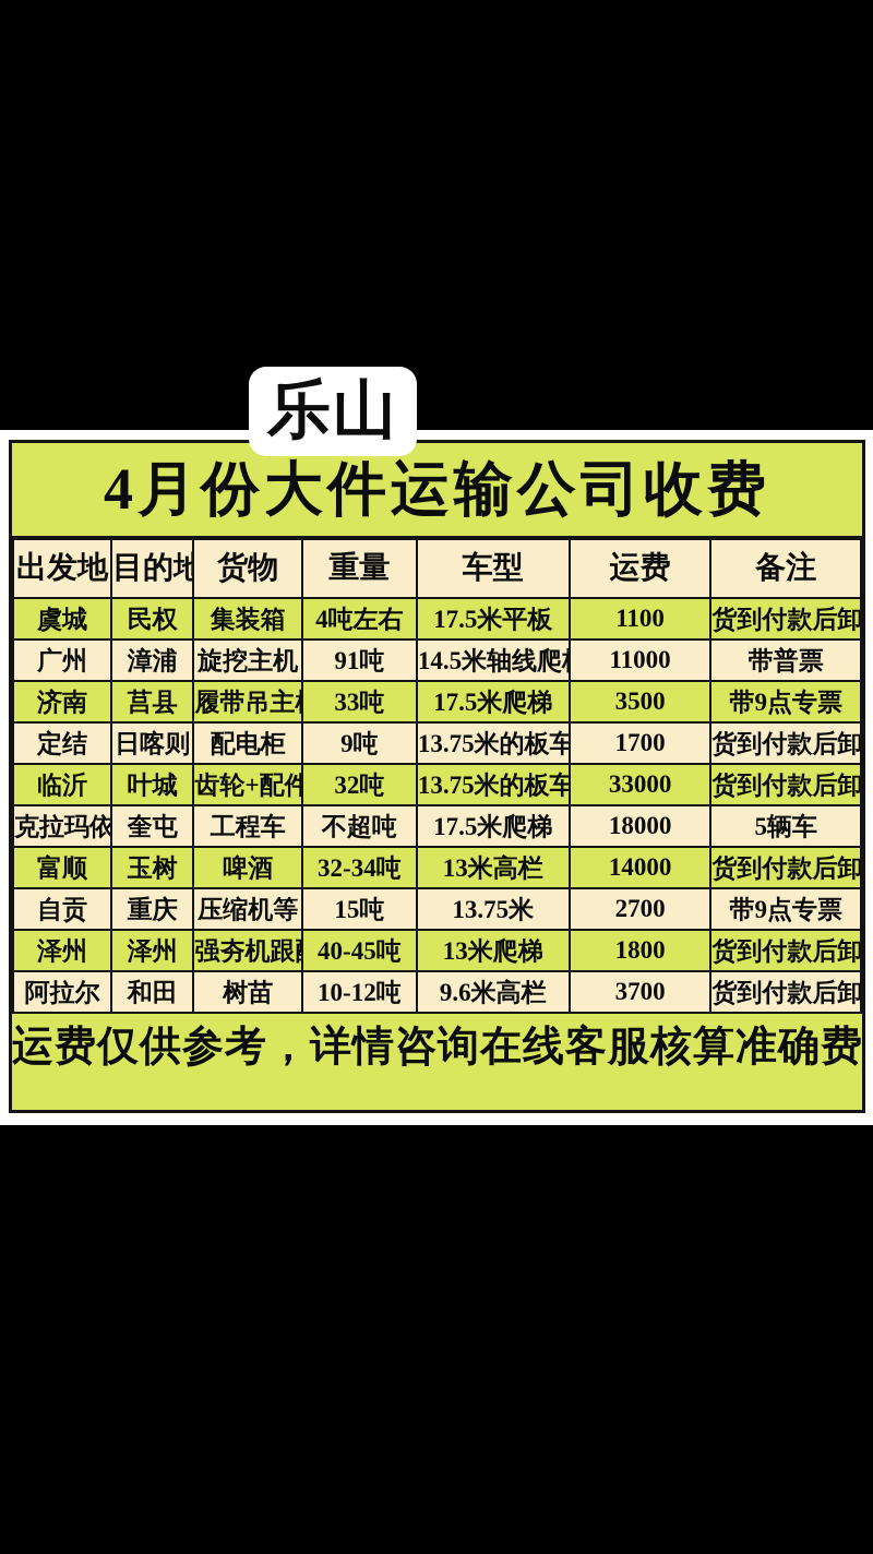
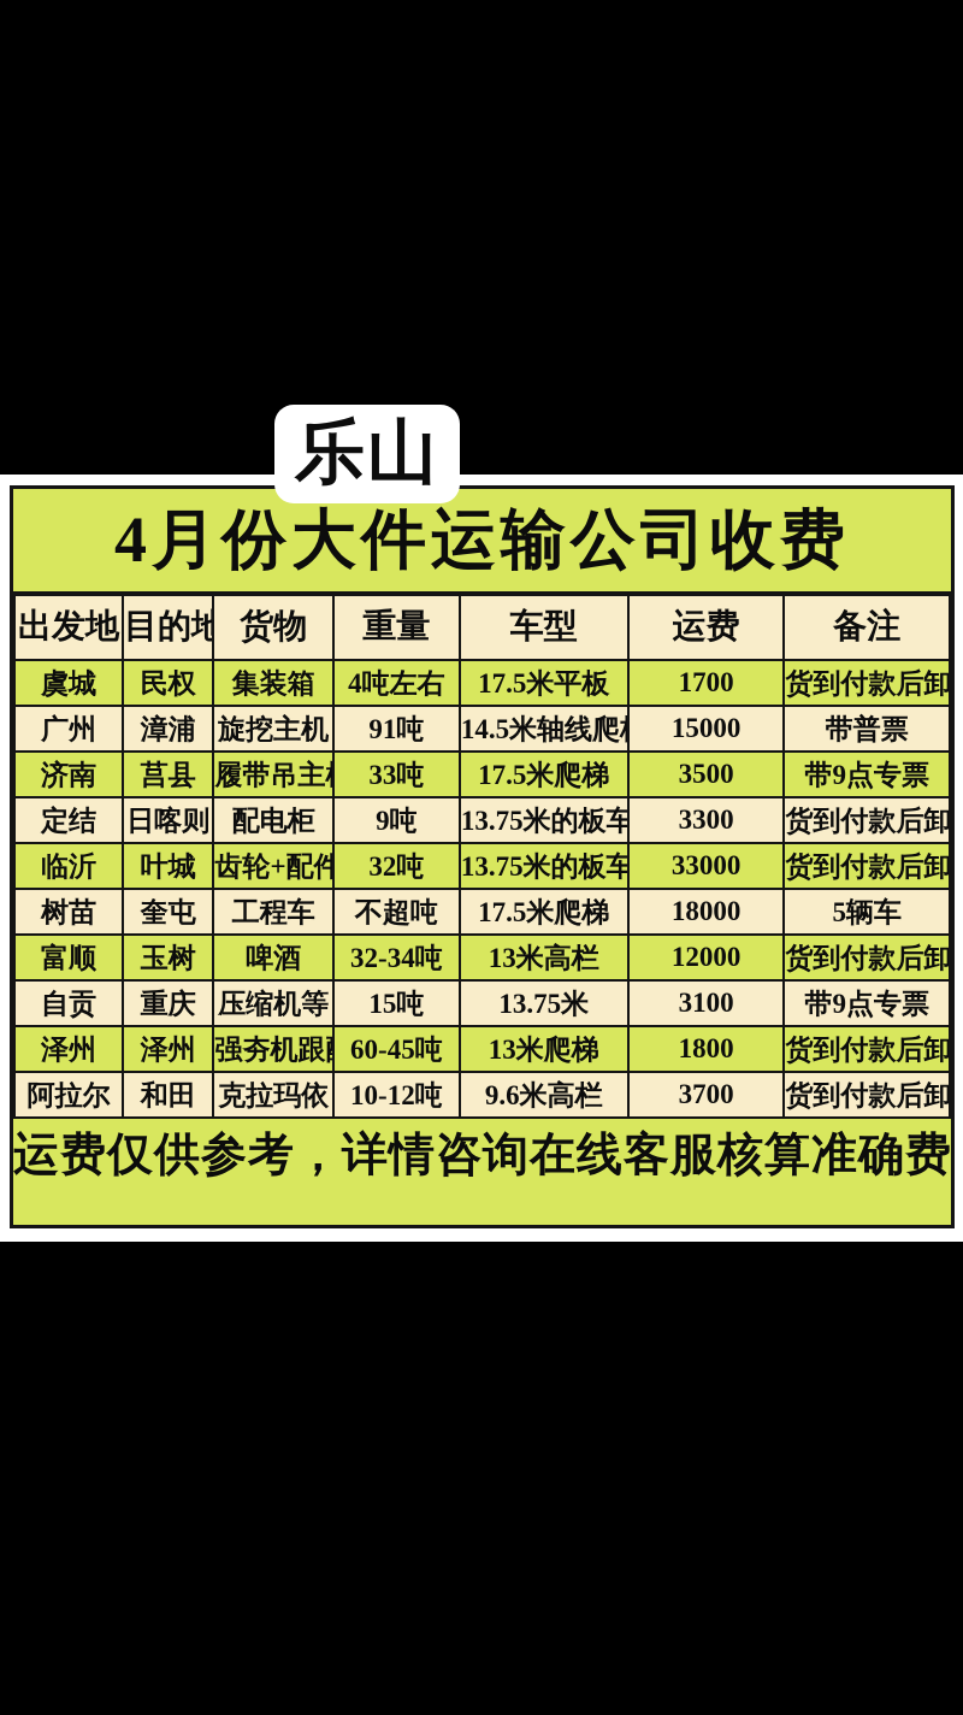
  乐山
  4月份大件运输公司收费
  出发地	目的地	货物	重量	车型	运费	备注
- 虞城	民权	集装箱	4吨左右	17.5米平板	1100	货到付款后卸
+ 虞城	民权	集装箱	4吨左右	17.5米平板	1700	货到付款后卸
- 广州	漳浦	旋挖主机	91吨	14.5米轴线爬	11000	带普票
+ 广州	漳浦	旋挖主机	91吨	14.5米轴线爬	15000	带普票
  济南	莒县	履带吊主	33吨	17.5米爬梯	3500	带9点专票
- 定结	日喀则	配电柜	9吨	13.75米的板车	1700	货到付款后卸
+ 定结	日喀则	配电柜	9吨	13.75米的板车	3300	货到付款后卸
  临沂	叶城	齿轮+配件	32吨	13.75米的板车	33000	货到付款后卸
- 克拉玛依	奎屯	工程车	不超吨	17.5米爬梯	18000	5辆车
+ 树苗	奎屯	工程车	不超吨	17.5米爬梯	18000	5辆车
- 富顺	玉树	啤酒	32-34吨	13米高栏	14000	货到付款后卸
+ 富顺	玉树	啤酒	32-34吨	13米高栏	12000	货到付款后卸
- 自贡	重庆	压缩机等	15吨	13.75米	2700	带9点专票
+ 自贡	重庆	压缩机等	15吨	13.75米	3100	带9点专票
- 泽州	泽州	强夯机跟	40-45吨	13米爬梯	1800	货到付款后卸
+ 泽州	泽州	强夯机跟	60-45吨	13米爬梯	1800	货到付款后卸
- 阿拉尔	和田	树苗	10-12吨	9.6米高栏	3700	货到付款后卸
+ 阿拉尔	和田	克拉玛依	10-12吨	9.6米高栏	3700	货到付款后卸
  运费仅供参考，详情咨询在线客服核算准确费
